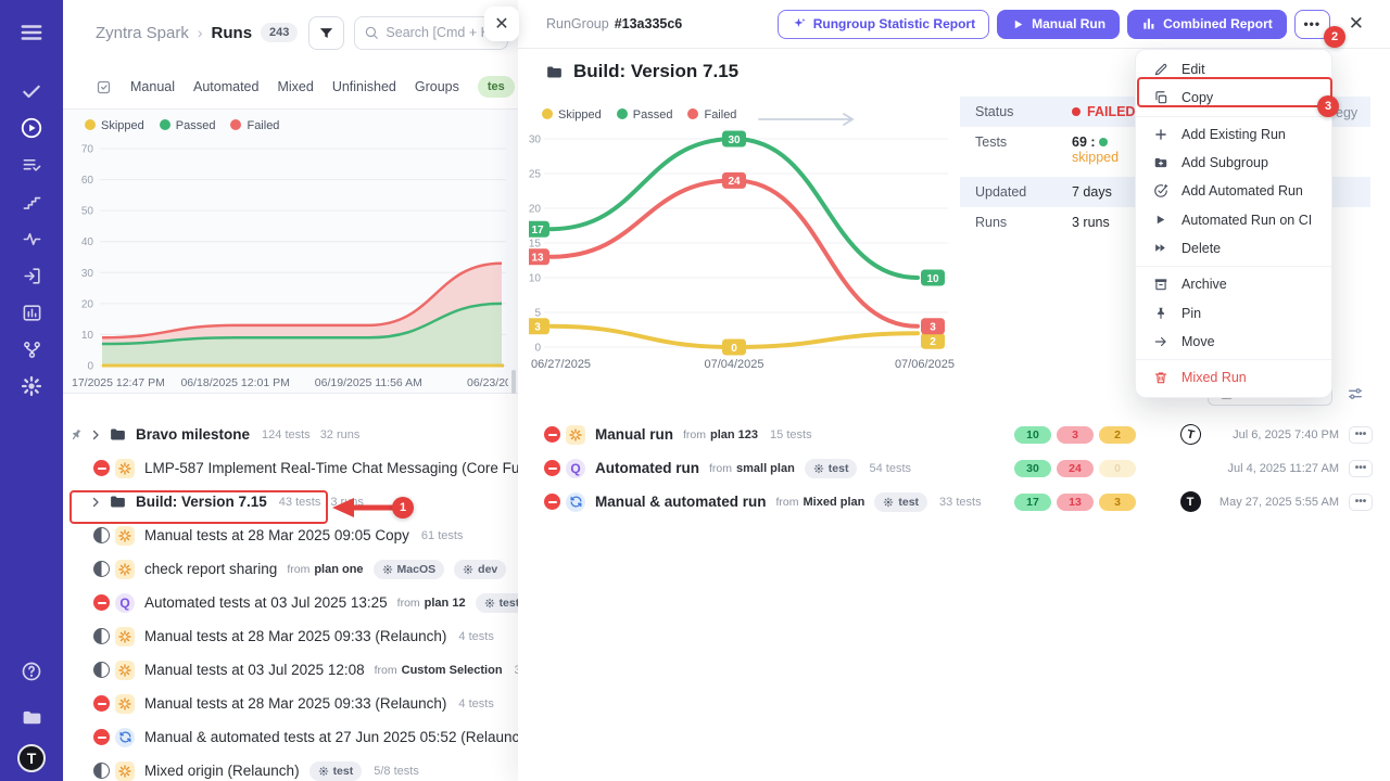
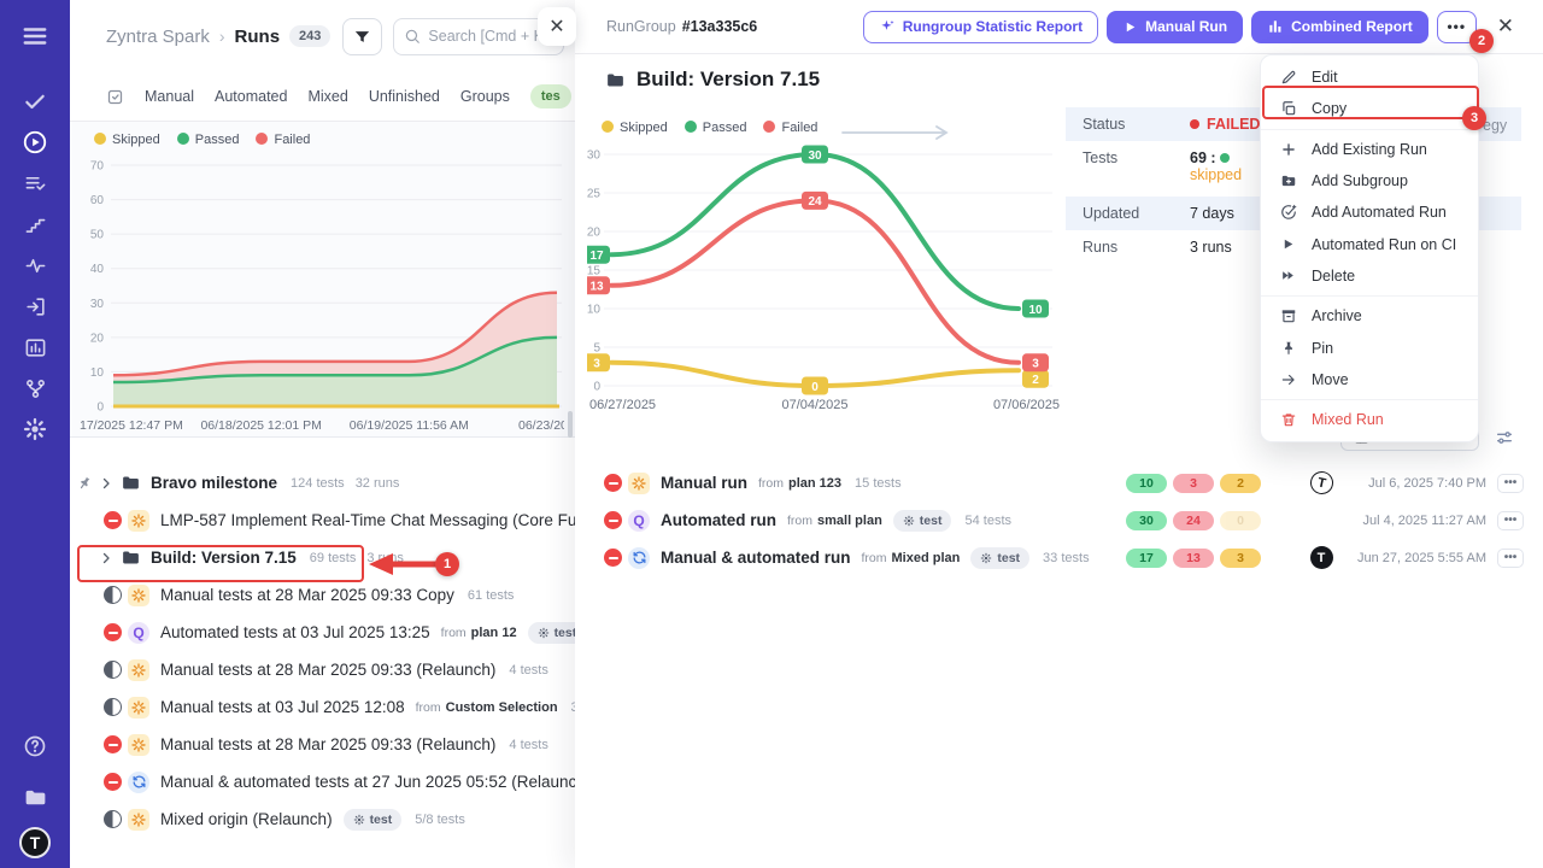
  T
  Zyntra Spark
  ›
  Runs
  243
  Search [Cmd +
  Manual
  Automated
  Mixed
  Unfinished
  Groups
  tes
  Skipped
  Passed
  Failed
  0
  10
  20
  30
  40
  50
  60
  70
  17/2025 12:47 PM
  06/18/2025 12:01 PM
  06/19/2025 11:56 AM
  06/23/20
  Bravo milestone
  124 tests
  32 runs
  LMP-587 Implement Real-Time Chat Messaging (Core Fu
  Build: Version 7.15
- 43 tests
+ 69 tests
  3 rns
- Manual tests at 28 Mar 2025 09:05 Copy
+ Manual tests at 28 Mar 2025 09:33 Copy
  61 tests
- check report sharing
- from plan one
- MacOS
- dev
  Q
  Automated tests at 03 Jul 2025 13:25
  from plan 12
  tes
  Manual tests at 28 Mar 2025 09:33 (Relaunch)
  4 tests
  Manual tests at 03 Jul 2025 12:08
  from Custom Selection
  Manual tests at 28 Mar 2025 09:33 (Relaunch)
  4 tests
  Manual & automated tests at 27 Jun 2025 05:52 (Relaunc
  Mixed origin (Relaunch)
  test
  5/8 tests
  ✕
  RunGroup
  #13a335c6
  Rungroup Statistic Report
  Manual Run
  Combined Report
  •••
  ✕
  Build: Version 7.15
  Skipped
  Passed
  Failed
  0
  5
  10
  15
  20
  25
  30
  3
  0
  2
  13
  24
  3
  17
  30
  10
  06/27/2025
  07/04/2025
  07/06/2025
  Status
  FAILED
  Tests
  69 :
  skipped
  Updated
  7 days
  Runs
  3 runs
  egy
  Manual run
  from plan 123
  15 tests
  10
  3
  2
  Jul 6, 2025 7:40 PM
  •••
  Q
  Automated run
  from small plan
  test
  54 tests
  30
  24
  0
  Jul 4, 2025 11:27 AM
  •••
  Manual & automated run
  from Mixed plan
  test
  33 tests
  17
  13
  3
  T
- May 27, 2025 5:55 AM
+ Jun 27, 2025 5:55 AM
  •••
  Edit
  Copy
  Add Existing Run
  Add Subgroup
  Add Automated Run
  Automated Run on CI
  Delete
  Archive
  Pin
  Move
  Mixed Run
  1
  2
  3
